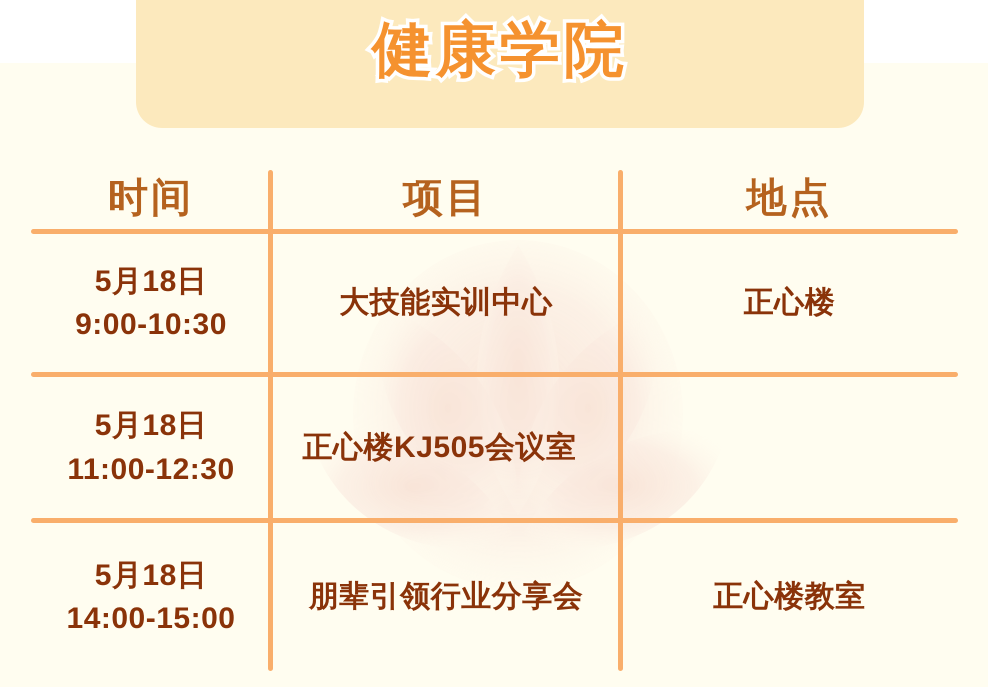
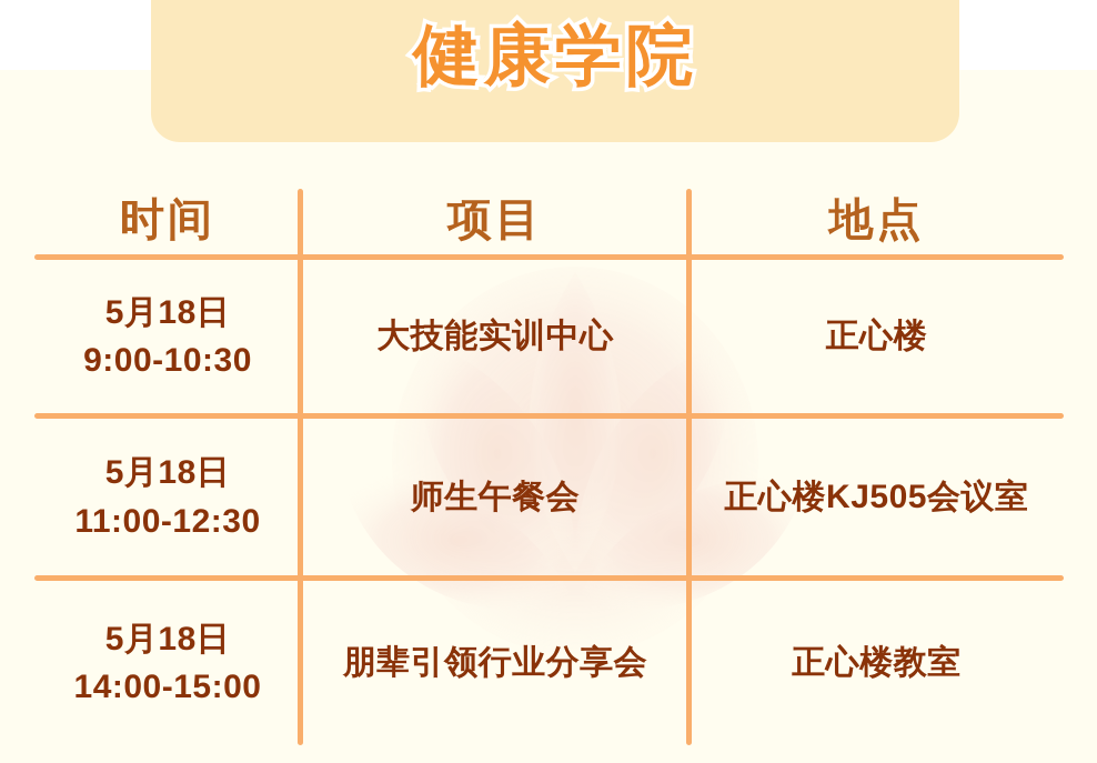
  健康学院
  时间
  项目
  地点
  5月18日
  9:00-10:30
  大技能实训中心
  正心楼
  5月18日
  11:00-12:30
+ 师生午餐会
  正心楼KJ505会议室
  5月18日
  14:00-15:00
  朋辈引领行业分享会
  正心楼教室
